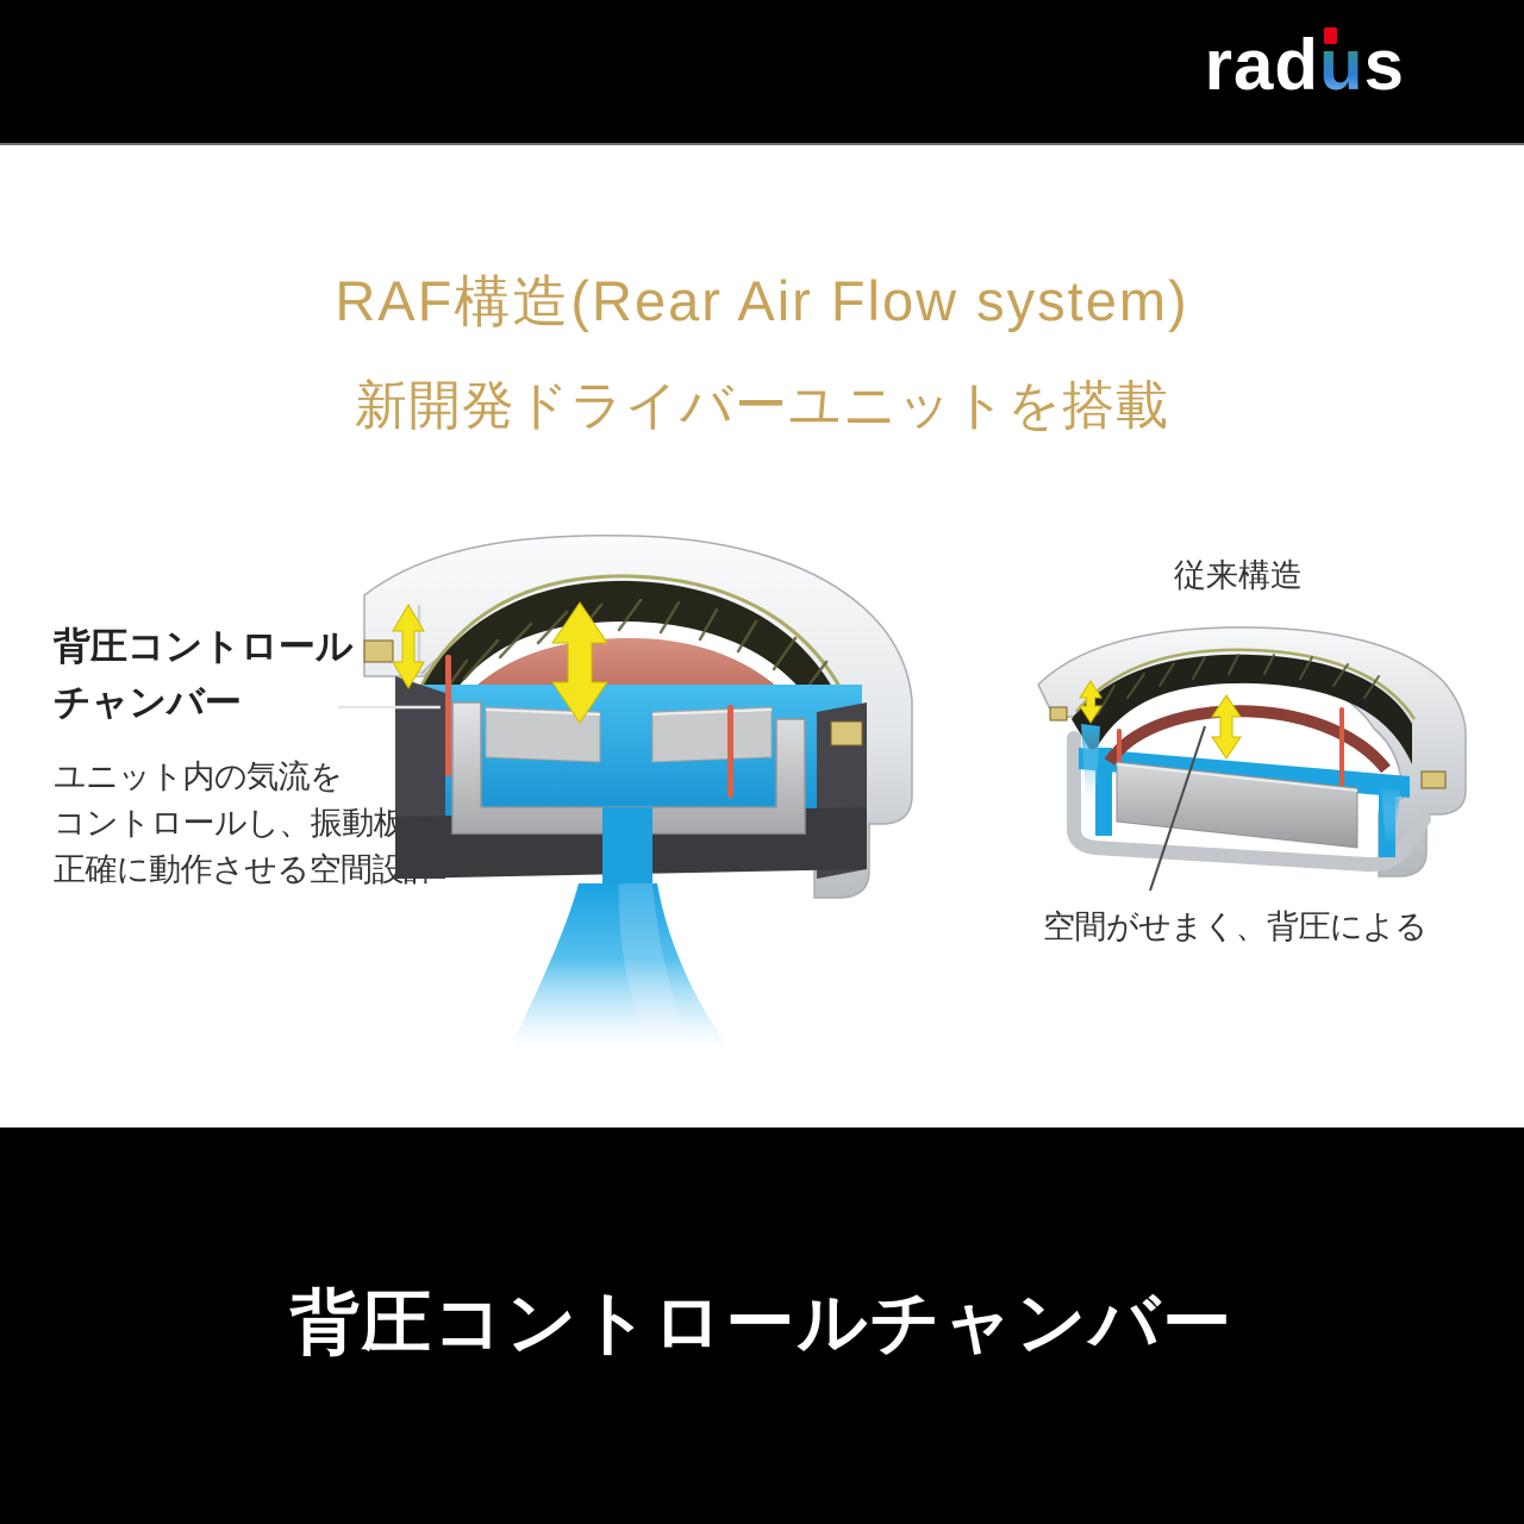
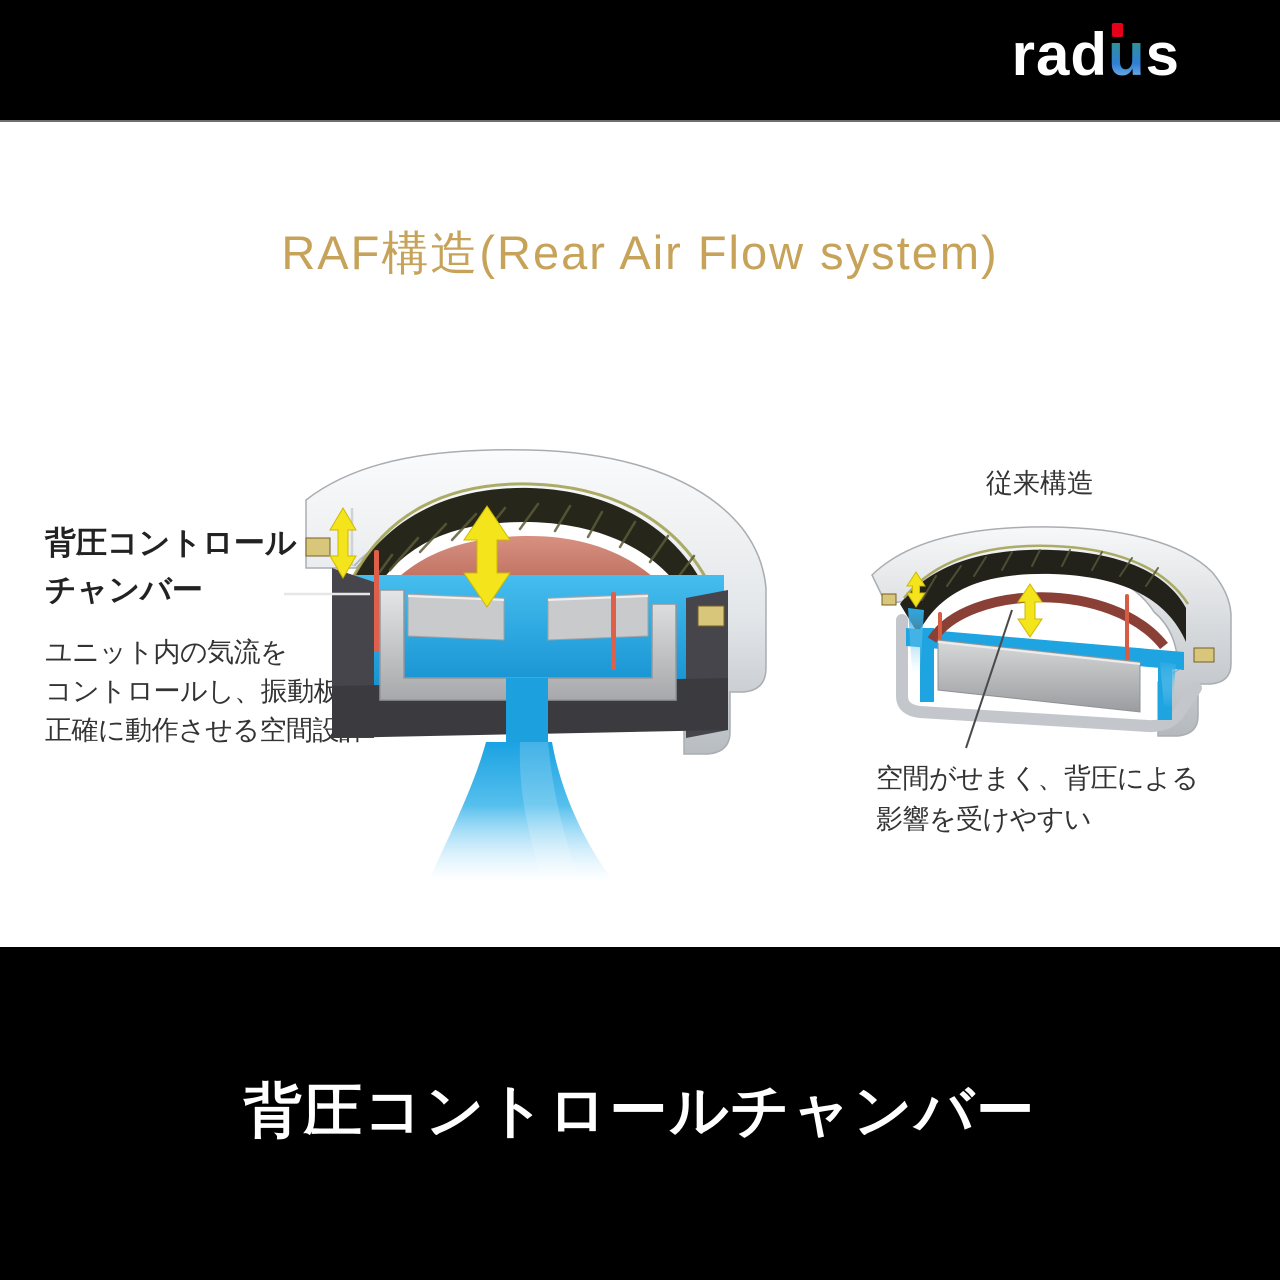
  radus
  RAF構造(Rear Air Flow system)
- 新開発ドライバーユニットを搭載
  背圧コントロール
  チャンバー
  ユニット内の気流を
  コントロールし、振動板
  正確に動作させる空間設
  従来構造
  空間がせまく、背圧による
+ 影響を受けやすい
  背圧コントロールチャンバー
